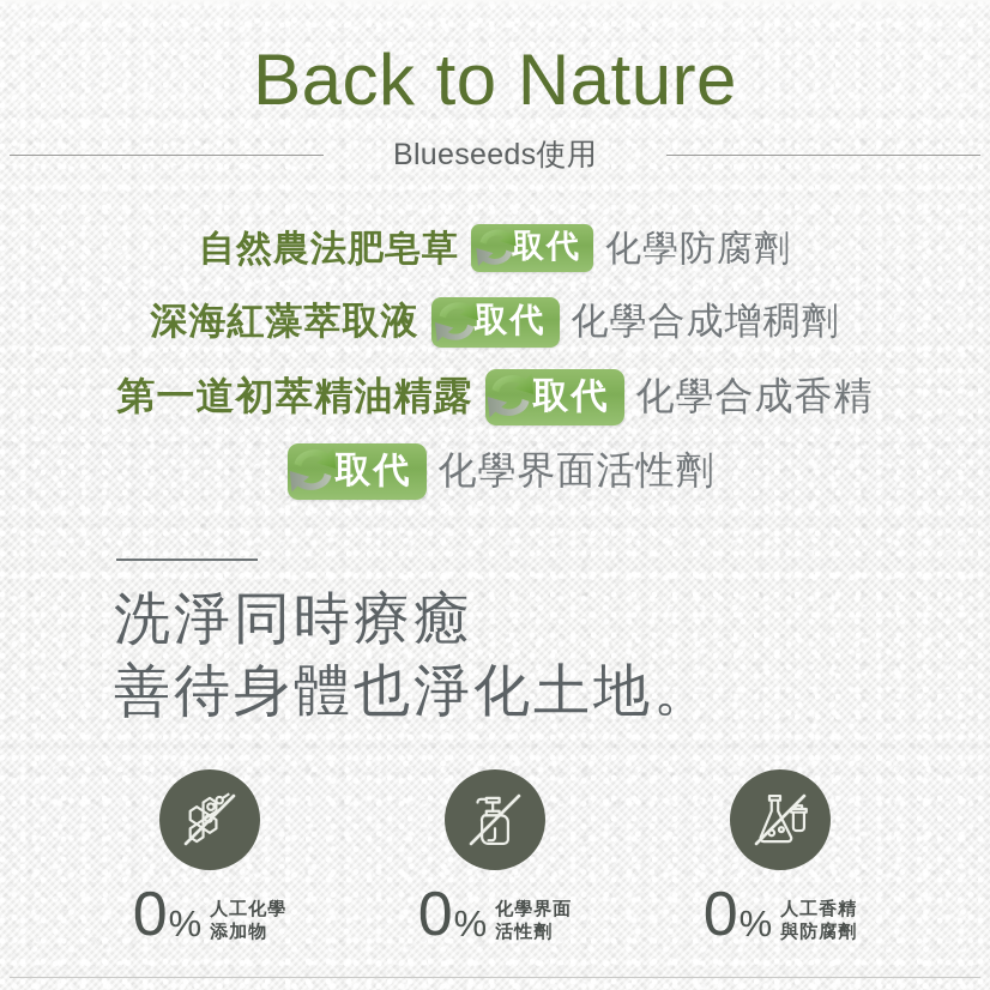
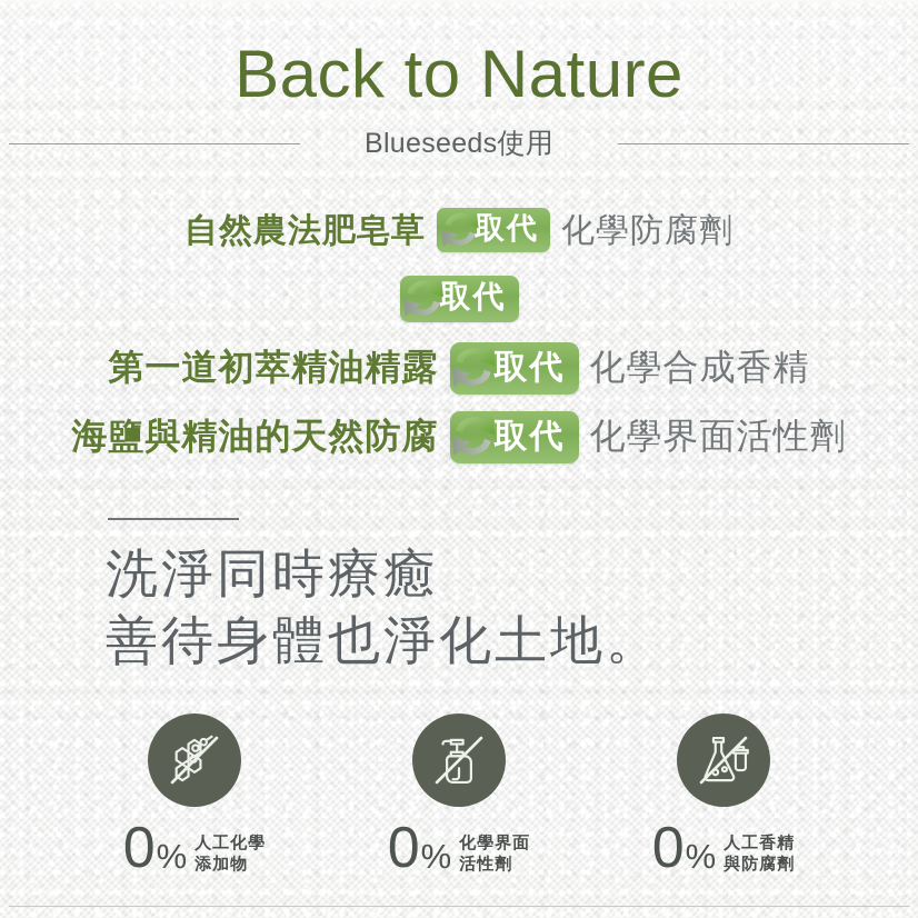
  Back to Nature
  Blueseeds使用
  自然農法肥皂草
  取代
  化學防腐劑
- 深海紅藻萃取液
  取代
- 化學合成增稠劑
  第一道初萃精油精露
  取代
  化學合成香精
+ 海鹽與精油的天然防腐
  取代
  化學界面活性劑
  洗淨同時療癒
  善待身體也淨化土地。
  0
  %
  人工化學
  添加物
  0
  %
  化學界面
  活性劑
  0
  %
  人工香精
  與防腐劑
